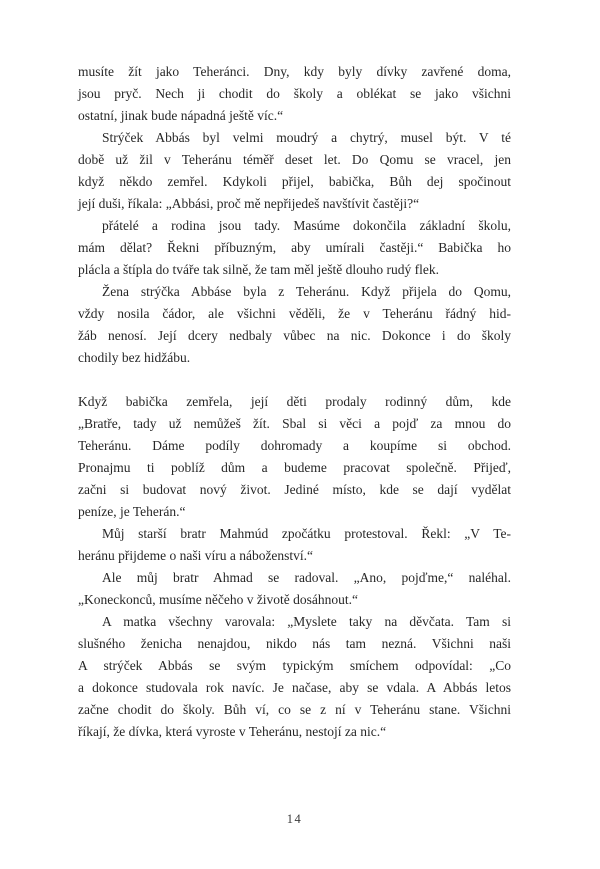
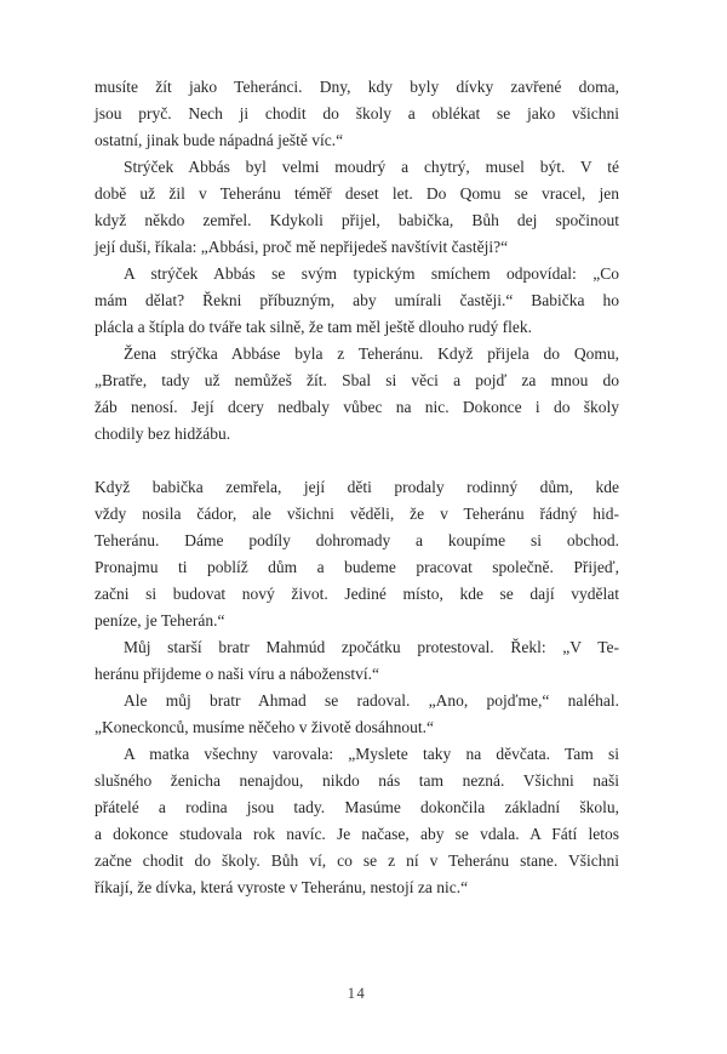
  musíte žít jako Teheránci. Dny, kdy byly dívky zavřené doma,
  jsou pryč. Nech ji chodit do školy a oblékat se jako všichni
  ostatní, jinak bude nápadná ještě víc.“
  Strýček Abbás byl velmi moudrý a chytrý, musel být. V té
  době už žil v Teheránu téměř deset let. Do Qomu se vracel, jen
  když někdo zemřel. Kdykoli přijel, babička, Bůh dej spočinout
  její duši, říkala: „Abbási, proč mě nepřijedeš navštívit častěji?“
- přátelé a rodina jsou tady. Masúme dokončila základní školu,
+ A strýček Abbás se svým typickým smíchem odpovídal: „Co
  mám dělat? Řekni příbuzným, aby umírali častěji.“ Babička ho
  plácla a štípla do tváře tak silně, že tam měl ještě dlouho rudý flek.
  Žena strýčka Abbáse byla z Teheránu. Když přijela do Qomu,
- vždy nosila čádor, ale všichni věděli, že v Teheránu řádný hid-
+ „Bratře, tady už nemůžeš žít. Sbal si věci a pojď za mnou do
  žáb nenosí. Její dcery nedbaly vůbec na nic. Dokonce i do školy
  chodily bez hidžábu.
  Když babička zemřela, její děti prodaly rodinný dům, kde
- „Bratře, tady už nemůžeš žít. Sbal si věci a pojď za mnou do
+ vždy nosila čádor, ale všichni věděli, že v Teheránu řádný hid-
  Teheránu. Dáme podíly dohromady a koupíme si obchod.
  Pronajmu ti poblíž dům a budeme pracovat společně. Přijeď,
  začni si budovat nový život. Jediné místo, kde se dají vydělat
  peníze, je Teherán.“
  Můj starší bratr Mahmúd zpočátku protestoval. Řekl: „V Te-
  heránu přijdeme o naši víru a náboženství.“
  Ale můj bratr Ahmad se radoval. „Ano, pojďme,“ naléhal.
  „Koneckonců, musíme něčeho v životě dosáhnout.“
  A matka všechny varovala: „Myslete taky na děvčata. Tam si
  slušného ženicha nenajdou, nikdo nás tam nezná. Všichni naši
- A strýček Abbás se svým typickým smíchem odpovídal: „Co
+ přátelé a rodina jsou tady. Masúme dokončila základní školu,
- a dokonce studovala rok navíc. Je načase, aby se vdala. A Abbás letos
+ a dokonce studovala rok navíc. Je načase, aby se vdala. A Fátí letos
  začne chodit do školy. Bůh ví, co se z ní v Teheránu stane. Všichni
  říkají, že dívka, která vyroste v Teheránu, nestojí za nic.“
  14
